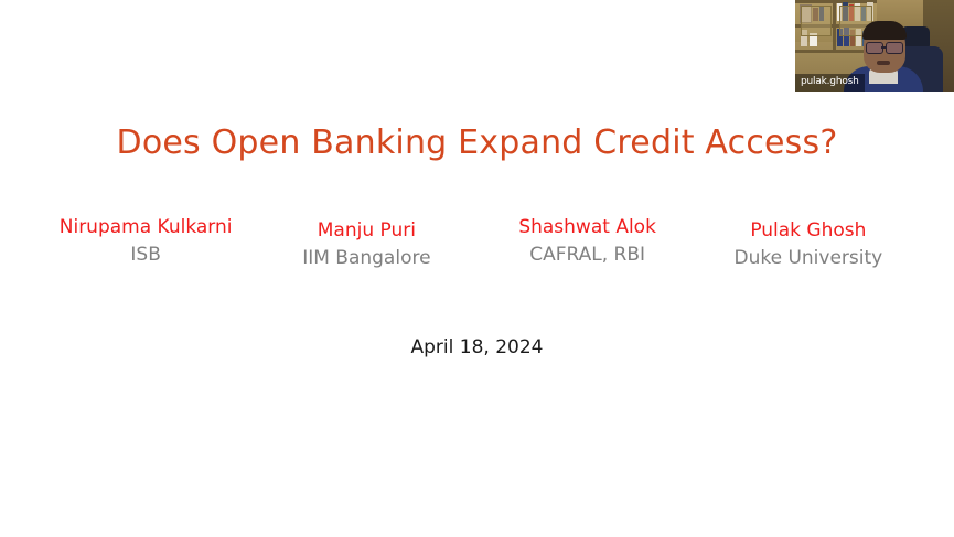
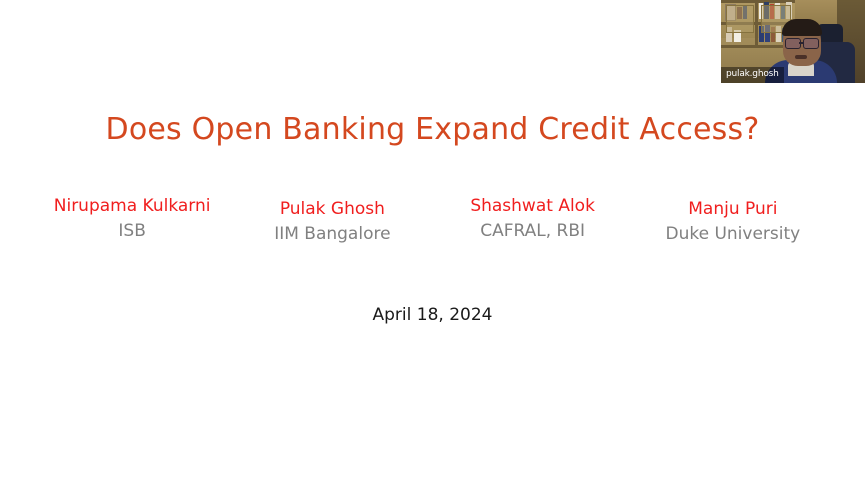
  Does Open Banking Expand Credit Access?
  Nirupama Kulkarni
  ISB
- Manju Puri
+ Pulak Ghosh
  IIM Bangalore
  Shashwat Alok
  CAFRAL, RBI
- Pulak Ghosh
+ Manju Puri
  Duke University
  April 18, 2024
  pulak.ghosh
